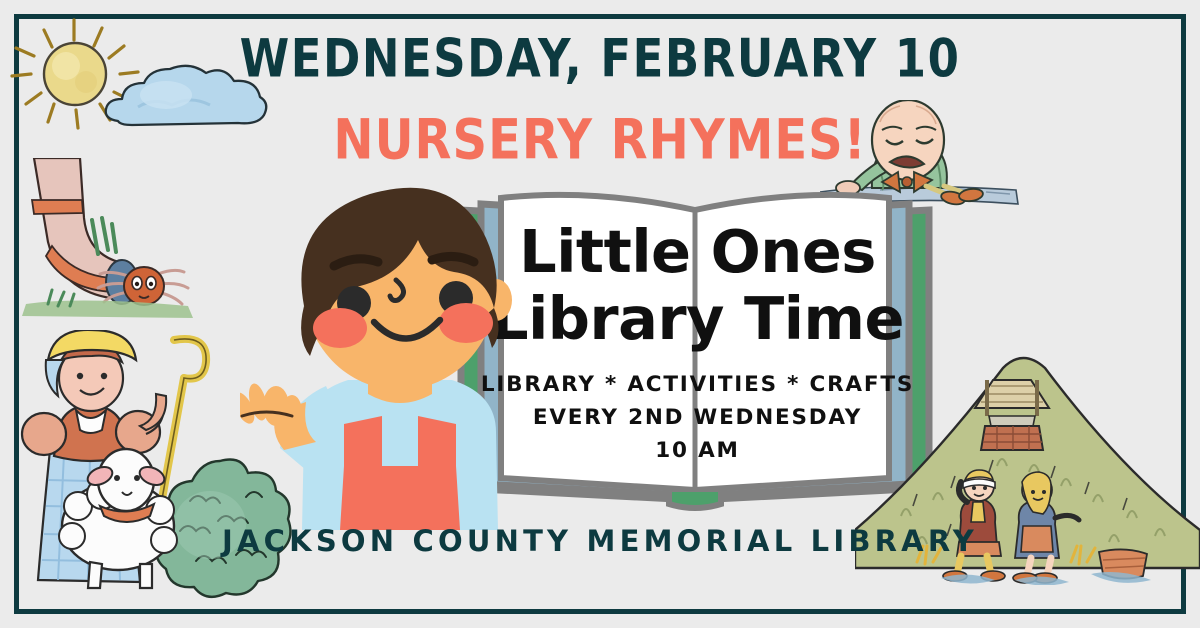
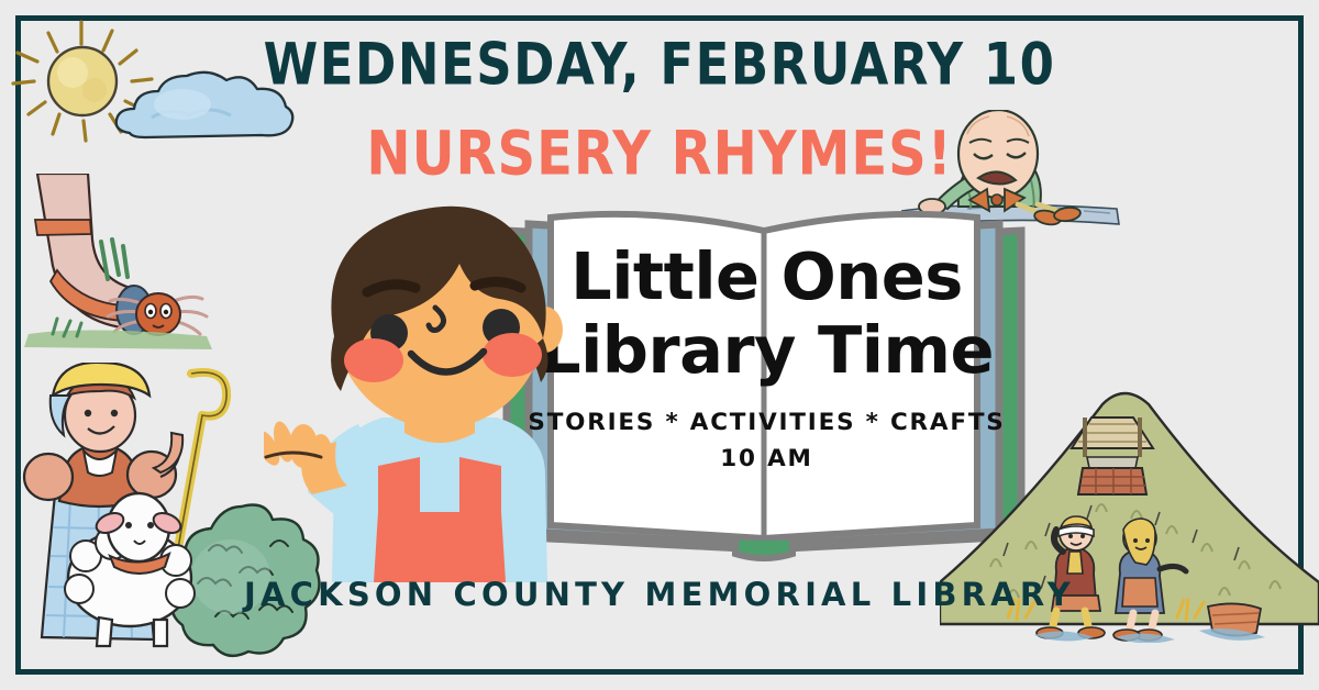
  Little Ones
  Library Time
- LIBRARY * ACTIVITIES * CRAFTS
+ STORIES * ACTIVITIES * CRAFTS
- EVERY 2ND WEDNESDAY
  10 AM
  WEDNESDAY, FEBRUARY 10
  NURSERY RHYMES!
  JACKSON COUNTY MEMORIAL LIBRARY
